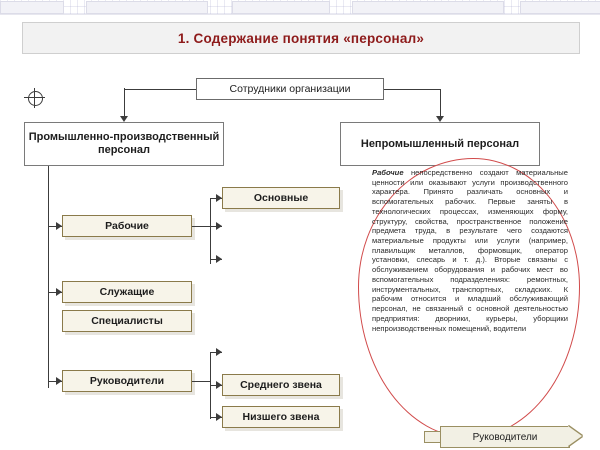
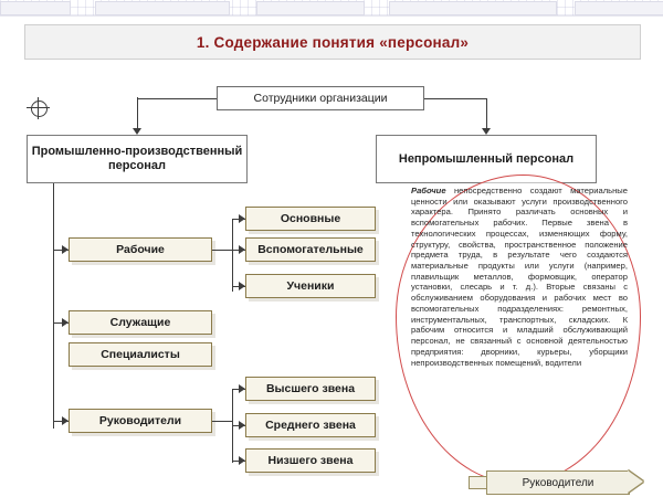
  1. Содержание понятия «персонал»
  Сотрудники организации
  Промышленно-производственный персонал
  Непромышленный персонал
  Рабочие
  Служащие
  Специалисты
  Руководители
  Основные
+ Вспомогательные
+ Ученики
+ Высшего звена
  Среднего звена
  Низшего звена
- Рабочие непосредственно создают материальные ценности или оказывают услуги производственного характера. Принято различать основных и вспомогательных рабочих. Первые заняты в технологических процессах, изменяющих форму, структуру, свойства, пространственное положение предмета труда, в результате чего создаются материальные продукты или услуги (например, плавильщик металлов, формовщик, оператор установки, слесарь и т. д.). Вторые связаны с обслуживанием оборудования и рабочих мест во вспомогательных подразделениях: ремонтных, инструментальных, транспортных, складских. К рабочим относится и младший обслуживающий персонал, не связанный с основной деятельностью предприятия: дворники, курьеры, уборщики непроизводственных помещений, водители
+ Рабочие непосредственно создают материальные ценности или оказывают услуги производственного характера. Принято различать основных и вспомогательных рабочих. Первые звена в технологических процессах, изменяющих форму, структуру, свойства, пространственное положение предмета труда, в результате чего создаются материальные продукты или услуги (например, плавильщик металлов, формовщик, оператор установки, слесарь и т. д.). Вторые связаны с обслуживанием оборудования и рабочих мест во вспомогательных подразделениях: ремонтных, инструментальных, транспортных, складских. К рабочим относится и младший обслуживающий персонал, не связанный с основной деятельностью предприятия: дворники, курьеры, уборщики непроизводственных помещений, водители
  Руководители
